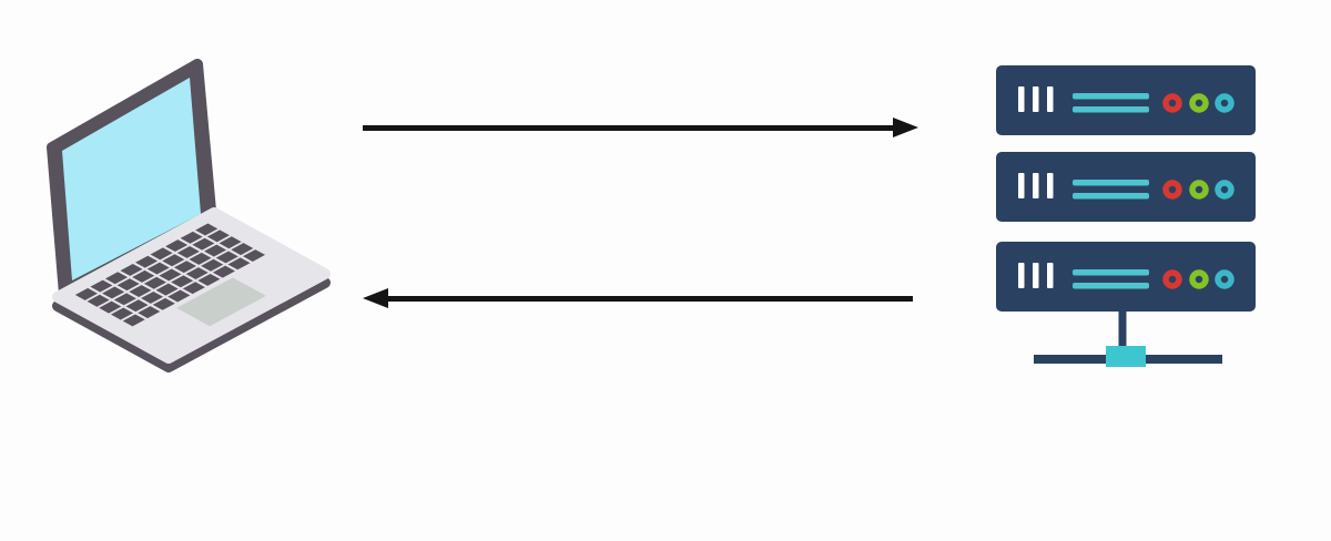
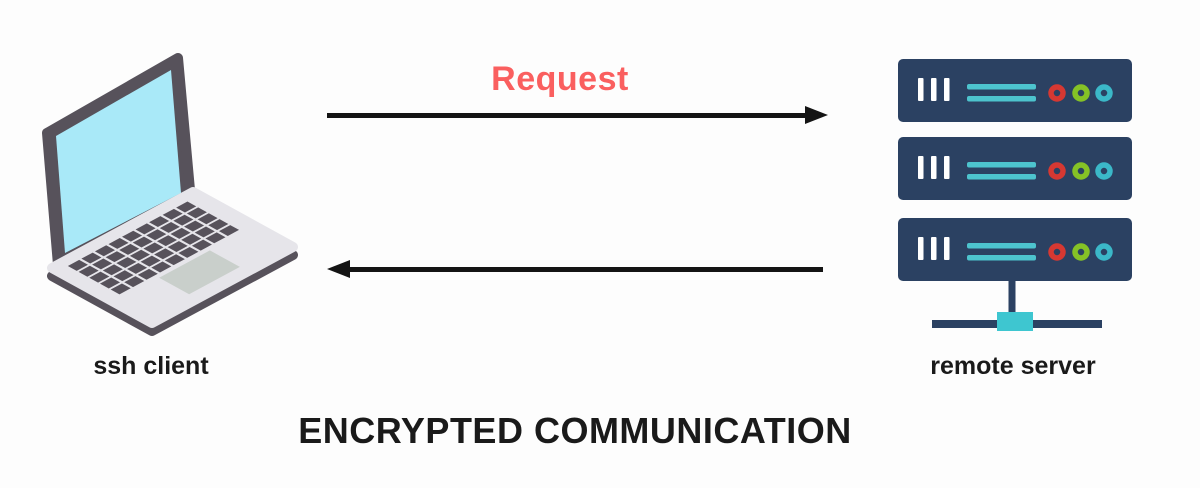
+ Request
+ ssh client
+ remote server
+ ENCRYPTED COMMUNICATION
